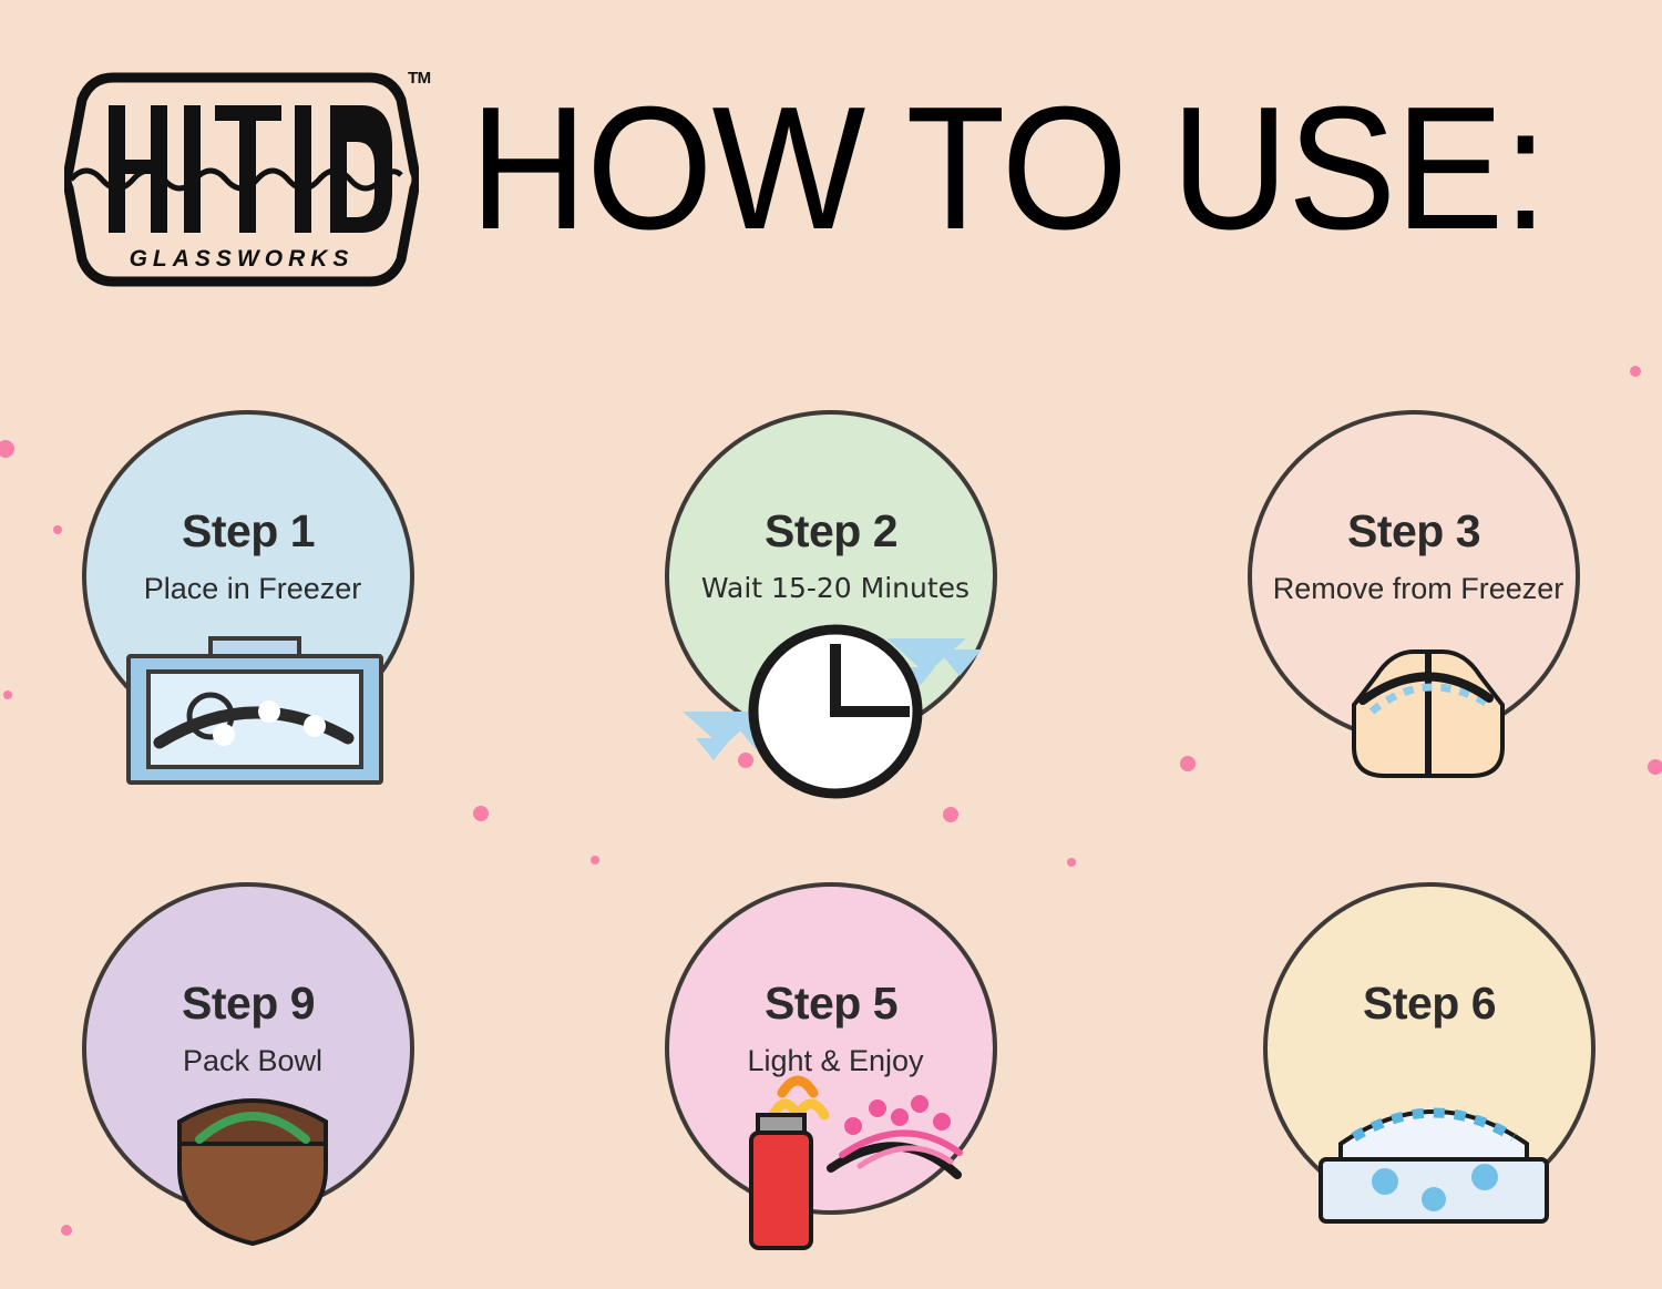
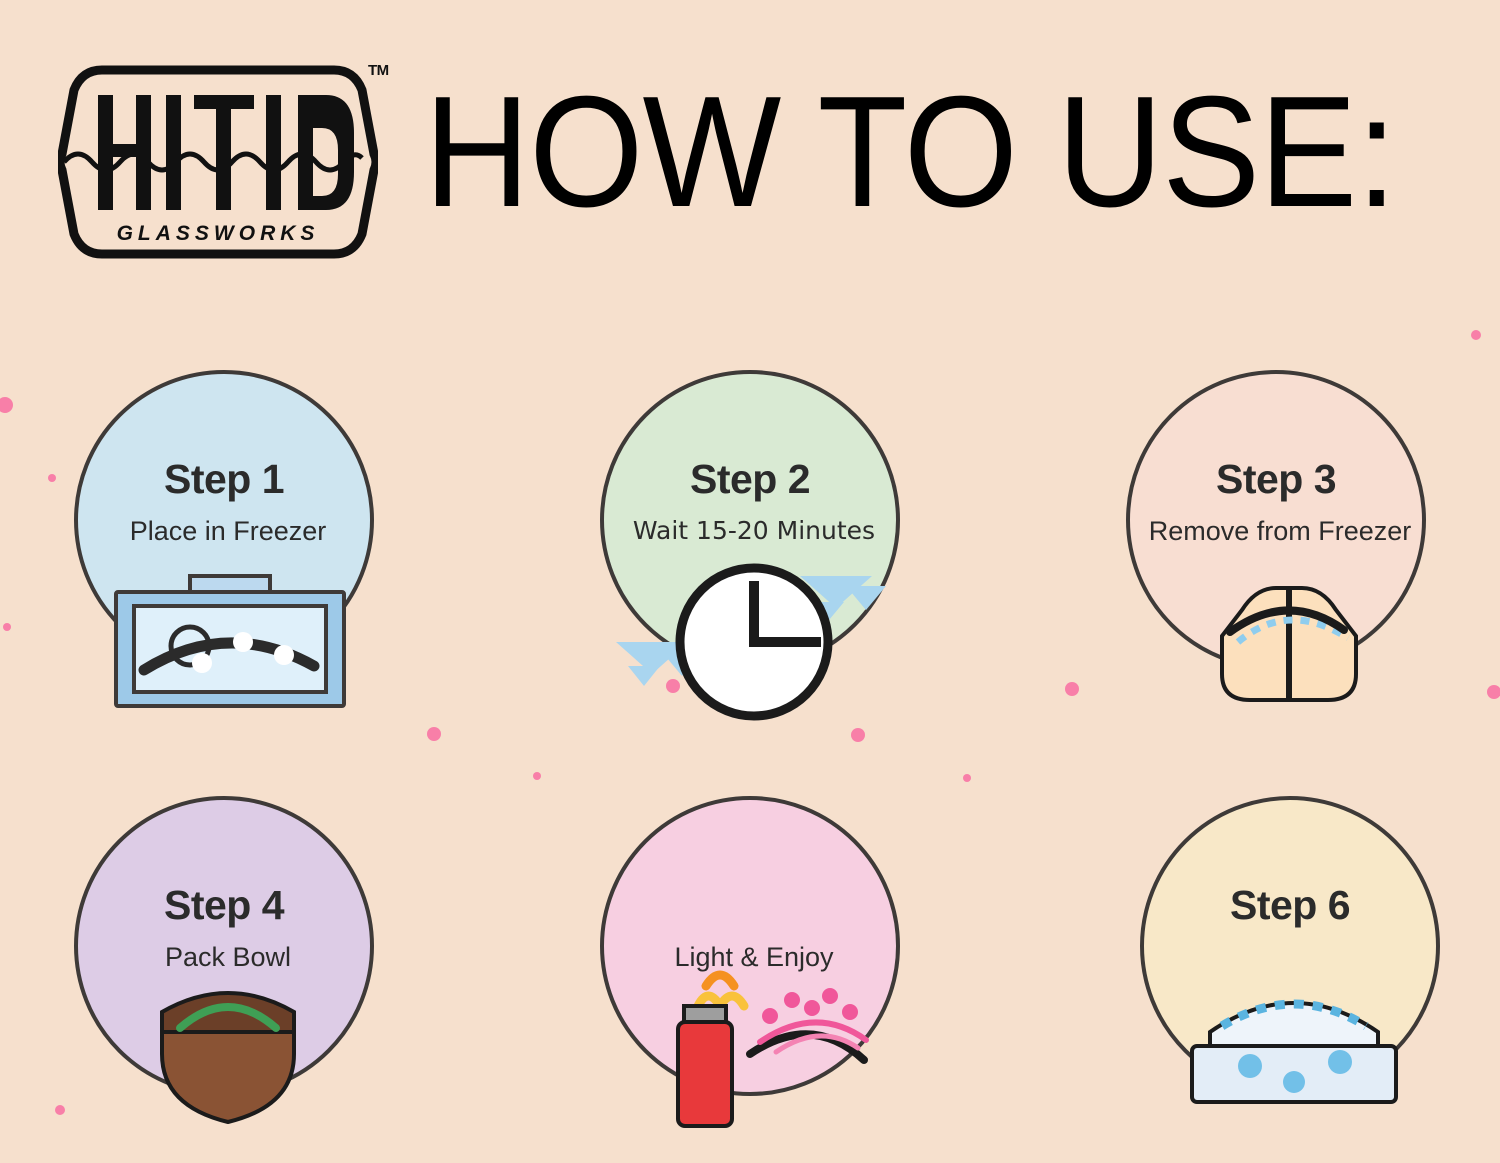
  GLASSWORKS
  TM
  HOW TO USE:
  Step 1
  Place in Freezer
  Step 2
  Wait 15-20 Minutes
  Step 3
  Remove from Freezer
- Step 9
+ Step 4
  Pack Bowl
- Step 5
  Light & Enjoy
  Step 6
